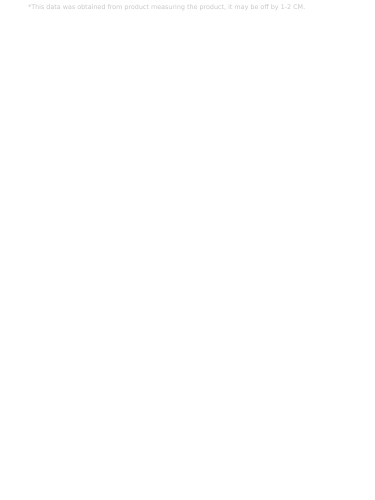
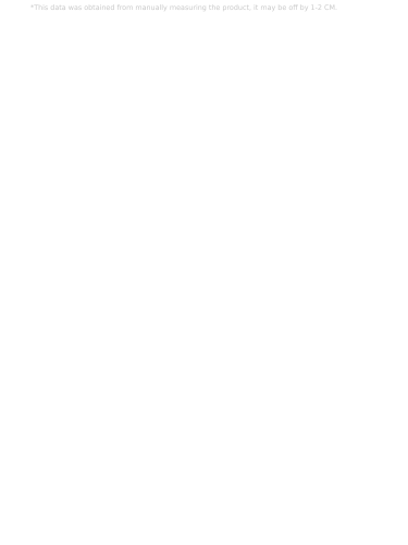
- *This data was obtained from product measuring the product, it may be off by 1-2 CM.
+ *This data was obtained from manually measuring the product, it may be off by 1-2 CM.
